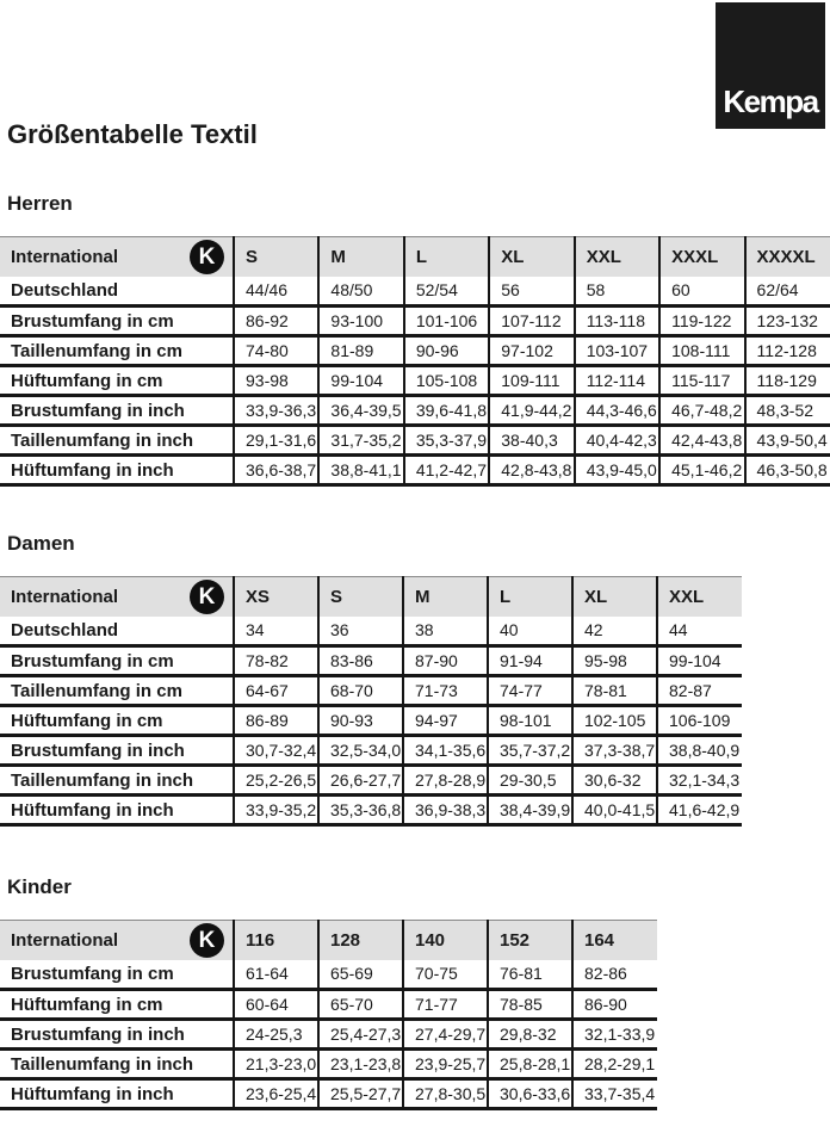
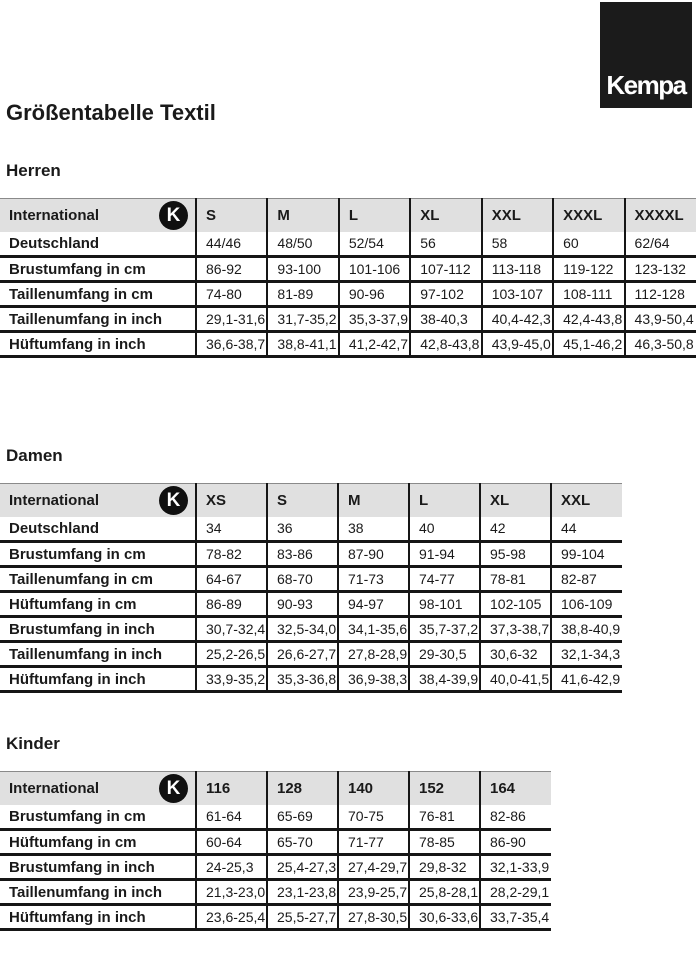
  Kempa
  Größentabelle Textil
  Herren
  International K	S	M	L	XL	XXL	XXXL	XXXXL
  Deutschland	44/46	48/50	52/54	56	58	60	62/64
  Brustumfang in cm	86-92	93-100	101-106	107-112	113-118	119-122	123-132
  Taillenumfang in cm	74-80	81-89	90-96	97-102	103-107	108-111	112-128
- Hüftumfang in cm	93-98	99-104	105-108	109-111	112-114	115-117	118-129
- Brustumfang in inch	33,9-36,3	36,4-39,5	39,6-41,8	41,9-44,2	44,3-46,6	46,7-48,2	48,3-52
  Taillenumfang in inch	29,1-31,6	31,7-35,2	35,3-37,9	38-40,3	40,4-42,3	42,4-43,8	43,9-50,4
  Hüftumfang in inch	36,6-38,7	38,8-41,1	41,2-42,7	42,8-43,8	43,9-45,0	45,1-46,2	46,3-50,8
  Damen
  International K	XS	S	M	L	XL	XXL
  Deutschland	34	36	38	40	42	44
  Brustumfang in cm	78-82	83-86	87-90	91-94	95-98	99-104
  Taillenumfang in cm	64-67	68-70	71-73	74-77	78-81	82-87
  Hüftumfang in cm	86-89	90-93	94-97	98-101	102-105	106-109
  Brustumfang in inch	30,7-32,4	32,5-34,0	34,1-35,6	35,7-37,2	37,3-38,7	38,8-40,9
  Taillenumfang in inch	25,2-26,5	26,6-27,7	27,8-28,9	29-30,5	30,6-32	32,1-34,3
  Hüftumfang in inch	33,9-35,2	35,3-36,8	36,9-38,3	38,4-39,9	40,0-41,5	41,6-42,9
  Kinder
  International K	116	128	140	152	164
  Brustumfang in cm	61-64	65-69	70-75	76-81	82-86
  Hüftumfang in cm	60-64	65-70	71-77	78-85	86-90
  Brustumfang in inch	24-25,3	25,4-27,3	27,4-29,7	29,8-32	32,1-33,9
  Taillenumfang in inch	21,3-23,0	23,1-23,8	23,9-25,7	25,8-28,1	28,2-29,1
  Hüftumfang in inch	23,6-25,4	25,5-27,7	27,8-30,5	30,6-33,6	33,7-35,4
